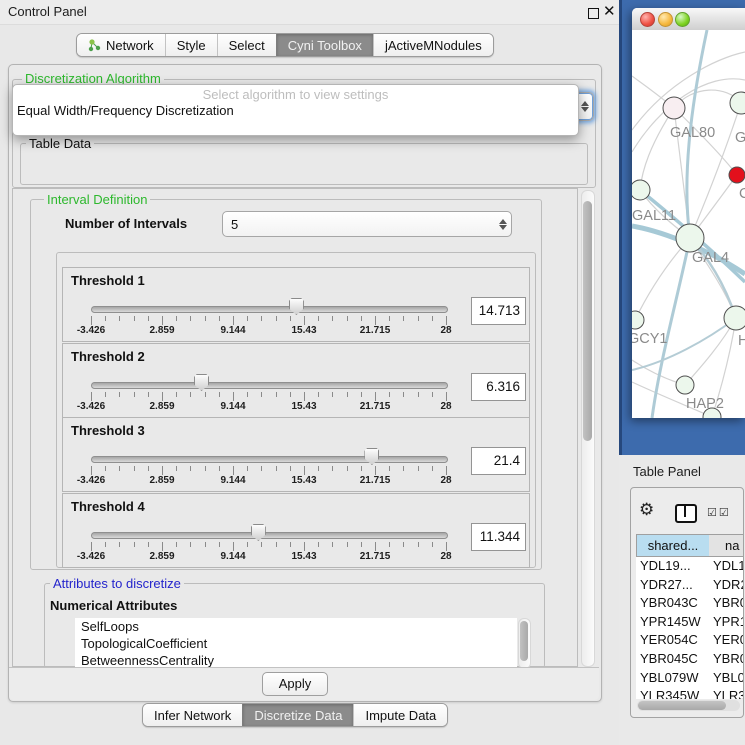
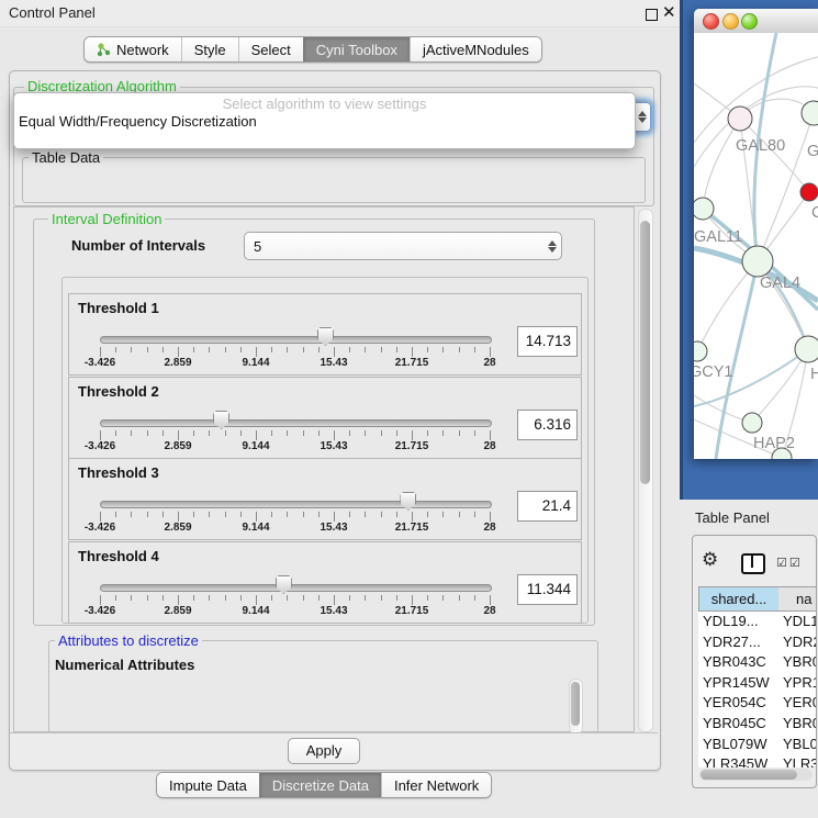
  Control Panel
  ✕
  Network
  Style
  Select
  Cyni Toolbox
  jActiveMNodules
  Discretization Algorithm
  Table Data
  Select algorithm to view settings
  Equal Width/Frequency Discretization
  Interval Definition
  Number of Intervals
  5
  Threshold 1
  -3.426
  2.859
  9.144
  15.43
  21.715
  28
  14.713
  Threshold 2
  -3.426
  2.859
  9.144
  15.43
  21.715
  28
  6.316
  Threshold 3
  -3.426
  2.859
  9.144
  15.43
  21.715
  28
  21.4
  Threshold 4
  -3.426
  2.859
  9.144
  15.43
  21.715
  28
  11.344
  Attributes to discretize
  Numerical Attributes
- SelfLoops
- TopologicalCoefficient
- BetweennessCentrality
  Apply
- Infer Network
+ Impute Data
  Discretize Data
- Impute Data
+ Infer Network
  GAL80
  GAL11
  GAL4
  GCY1
  H
  HAP2
  Table Panel
  ⚙
  ☑
  ☑
  shared...
  na
  YDL19...
  YDL1
  YDR27...
  YDR
  YBR043C
  YBR
  YPR145W
  YPR
  YER054C
  YER
  YBR045C
  YBR
  YBL079W
  YBL0
  YLR345W
  YLR3
